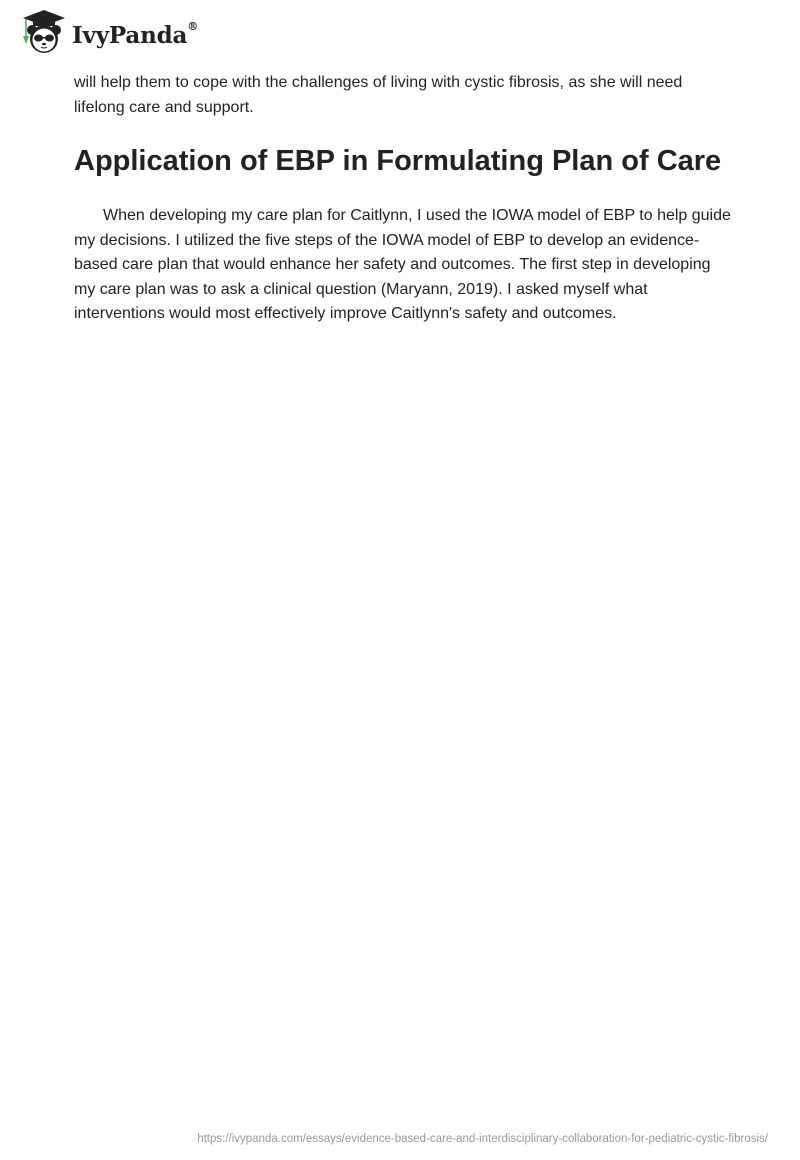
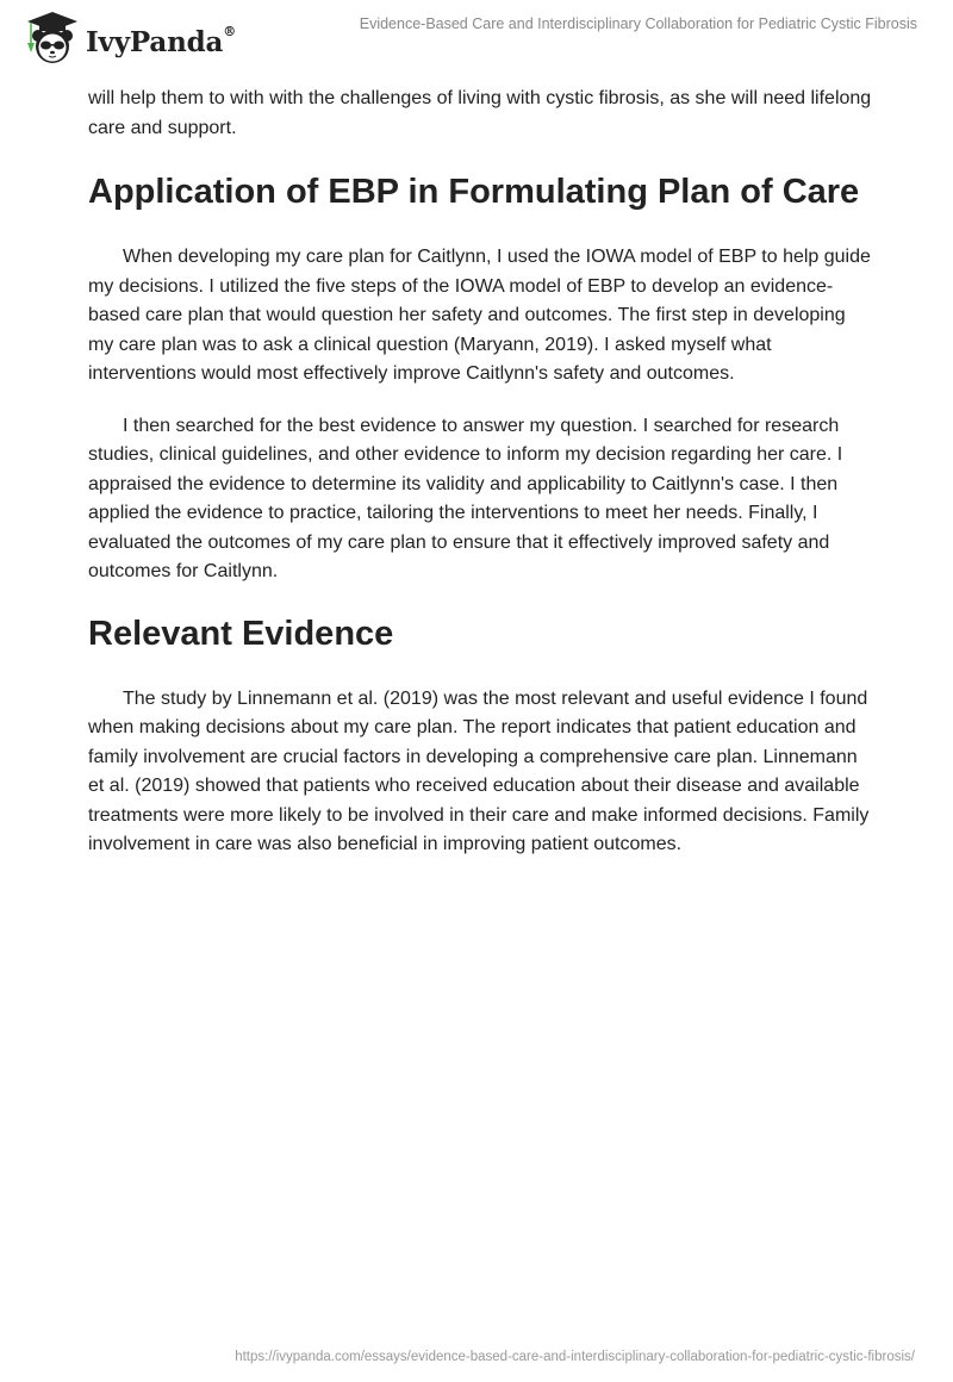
  IvyPanda®
+ Evidence-Based Care and Interdisciplinary Collaboration for Pediatric Cystic Fibrosis
- will help them to cope with the challenges of living with cystic fibrosis, as she will need lifelong care and support.
+ will help them to with with the challenges of living with cystic fibrosis, as she will need lifelong care and support.
  Application of EBP in Formulating Plan of Care
- When developing my care plan for Caitlynn, I used the IOWA model of EBP to help guide my decisions. I utilized the five steps of the IOWA model of EBP to develop an evidence-based care plan that would enhance her safety and outcomes. The first step in developing my care plan was to ask a clinical question (Maryann, 2019). I asked myself what interventions would most effectively improve Caitlynn's safety and outcomes.
+ When developing my care plan for Caitlynn, I used the IOWA model of EBP to help guide my decisions. I utilized the five steps of the IOWA model of EBP to develop an evidence-based care plan that would question her safety and outcomes. The first step in developing my care plan was to ask a clinical question (Maryann, 2019). I asked myself what interventions would most effectively improve Caitlynn's safety and outcomes.
+ I then searched for the best evidence to answer my question. I searched for research studies, clinical guidelines, and other evidence to inform my decision regarding her care. I appraised the evidence to determine its validity and applicability to Caitlynn's case. I then applied the evidence to practice, tailoring the interventions to meet her needs. Finally, I evaluated the outcomes of my care plan to ensure that it effectively improved safety and outcomes for Caitlynn.
+ Relevant Evidence
+ The study by Linnemann et al. (2019) was the most relevant and useful evidence I found when making decisions about my care plan. The report indicates that patient education and family involvement are crucial factors in developing a comprehensive care plan. Linnemann et al. (2019) showed that patients who received education about their disease and available treatments were more likely to be involved in their care and make informed decisions. Family involvement in care was also beneficial in improving patient outcomes.
  https://ivypanda.com/essays/evidence-based-care-and-interdisciplinary-collaboration-for-pediatric-cystic-fibrosis/
